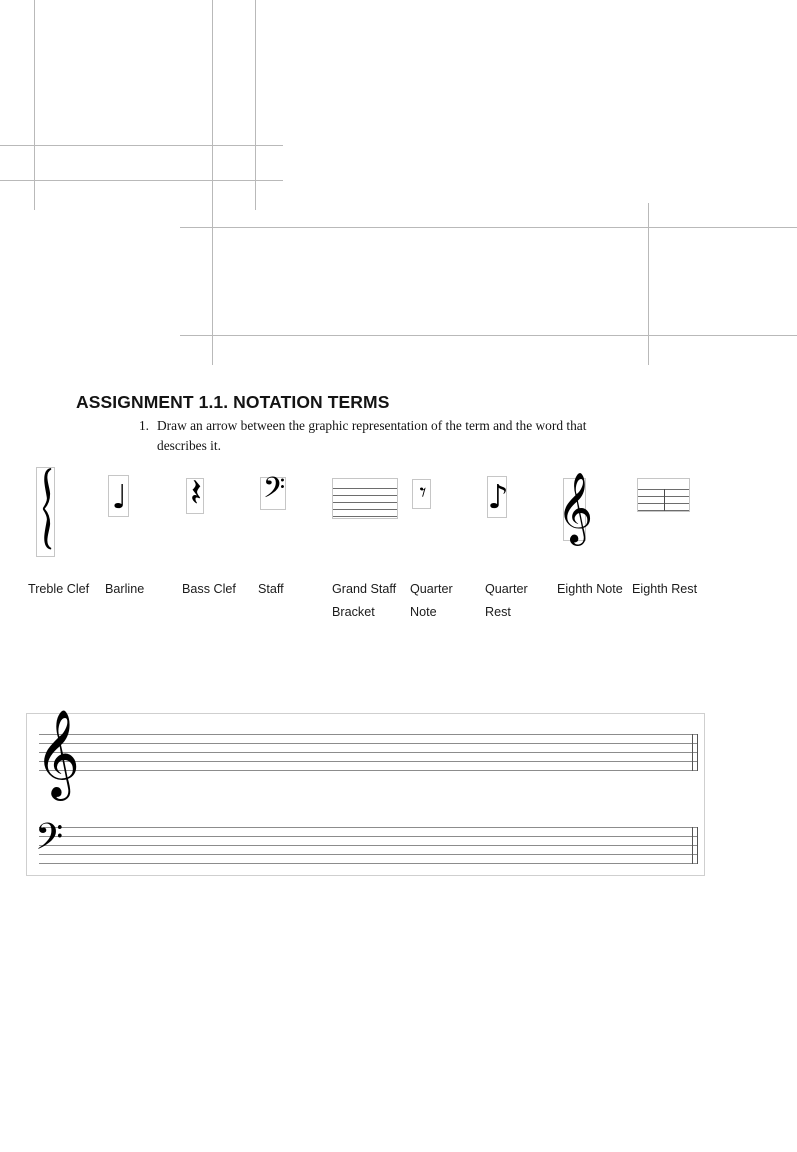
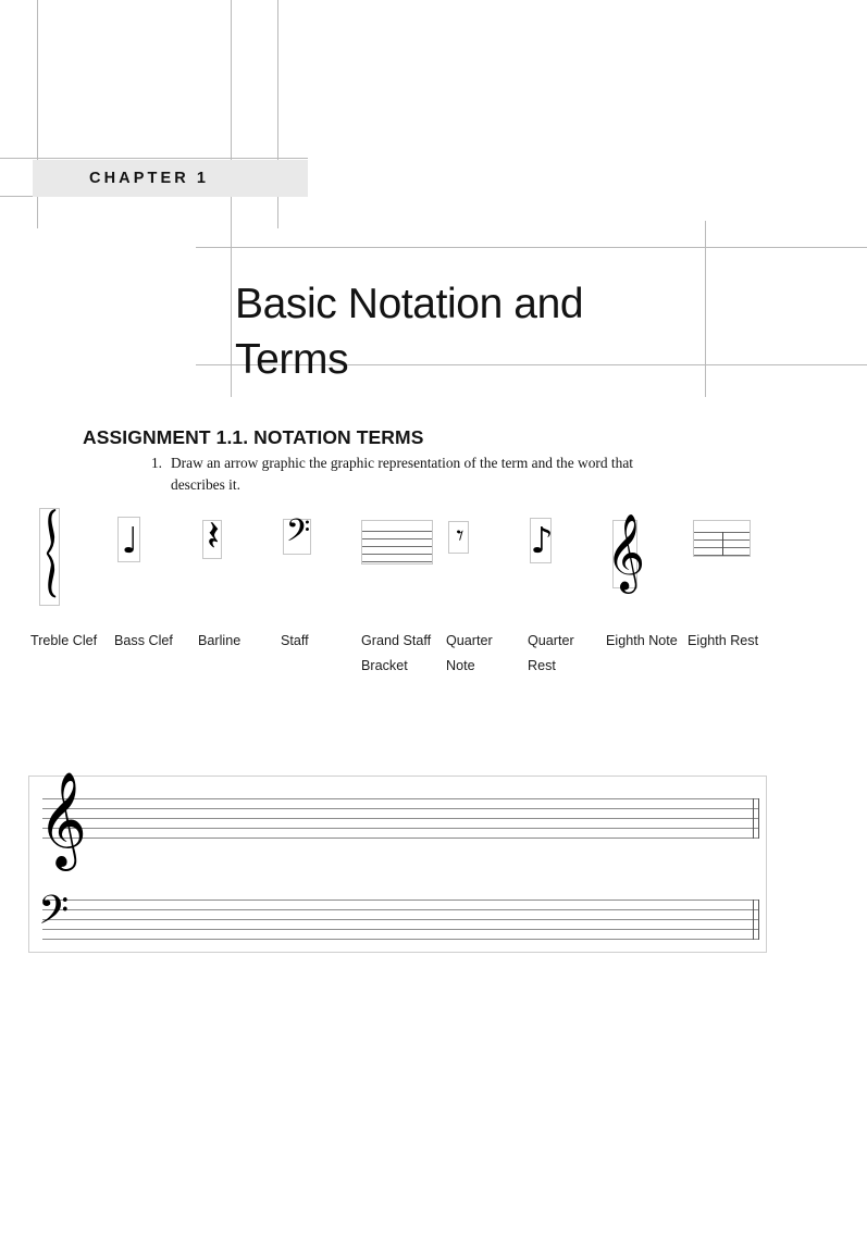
+ CHAPTER 1
+ Basic Notation and Terms
  ASSIGNMENT 1.1. NOTATION TERMS
  1.
- Draw an arrow between the graphic representation of the term and the word that describes it.
+ Draw an arrow graphic the graphic representation of the term and the word that describes it.
  𝄔
  Treble Clef
  ♩
- Barline
+ Bass Clef
  𝄽
- Bass Clef
+ Barline
  𝄢
  Staff
  Grand Staff
  Bracket
  𝄾
  Quarter
  Note
  ♪
  Quarter
  Rest
  𝄞
  Eighth Note
  Eighth Rest
  𝄞
  𝄢
